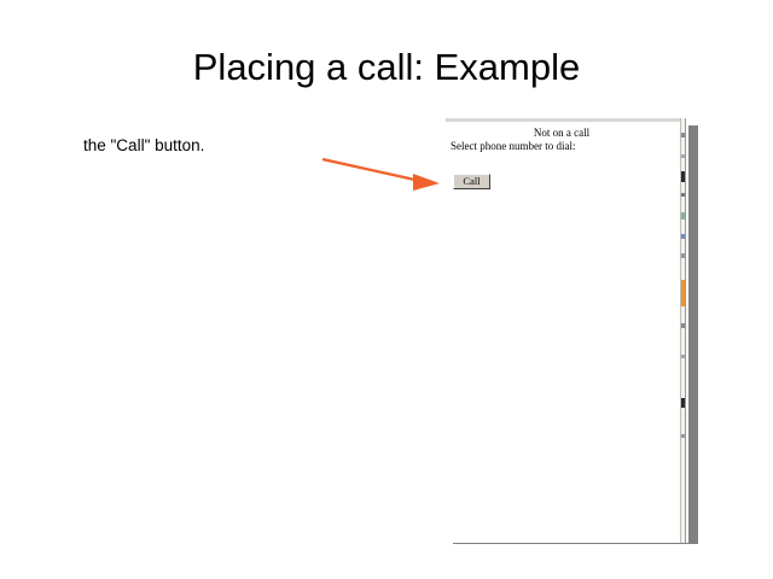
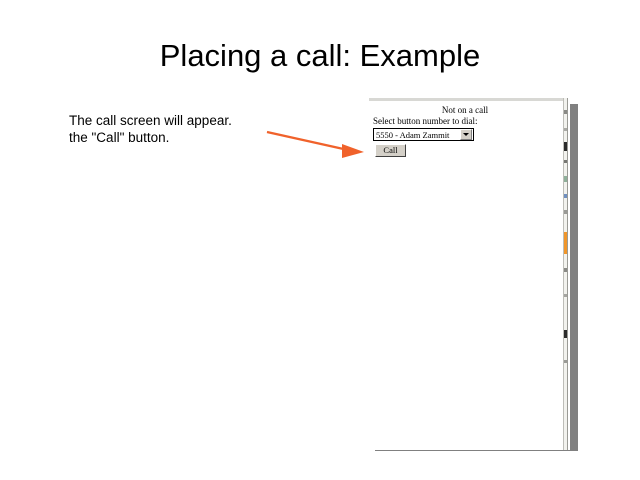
  Placing a call: Example
+ The call screen will appear.
  the "Call" button.
  Not on a call
- Select phone number to dial:
+ Select button number to dial:
+ 5550 - Adam Zammit
  Call
